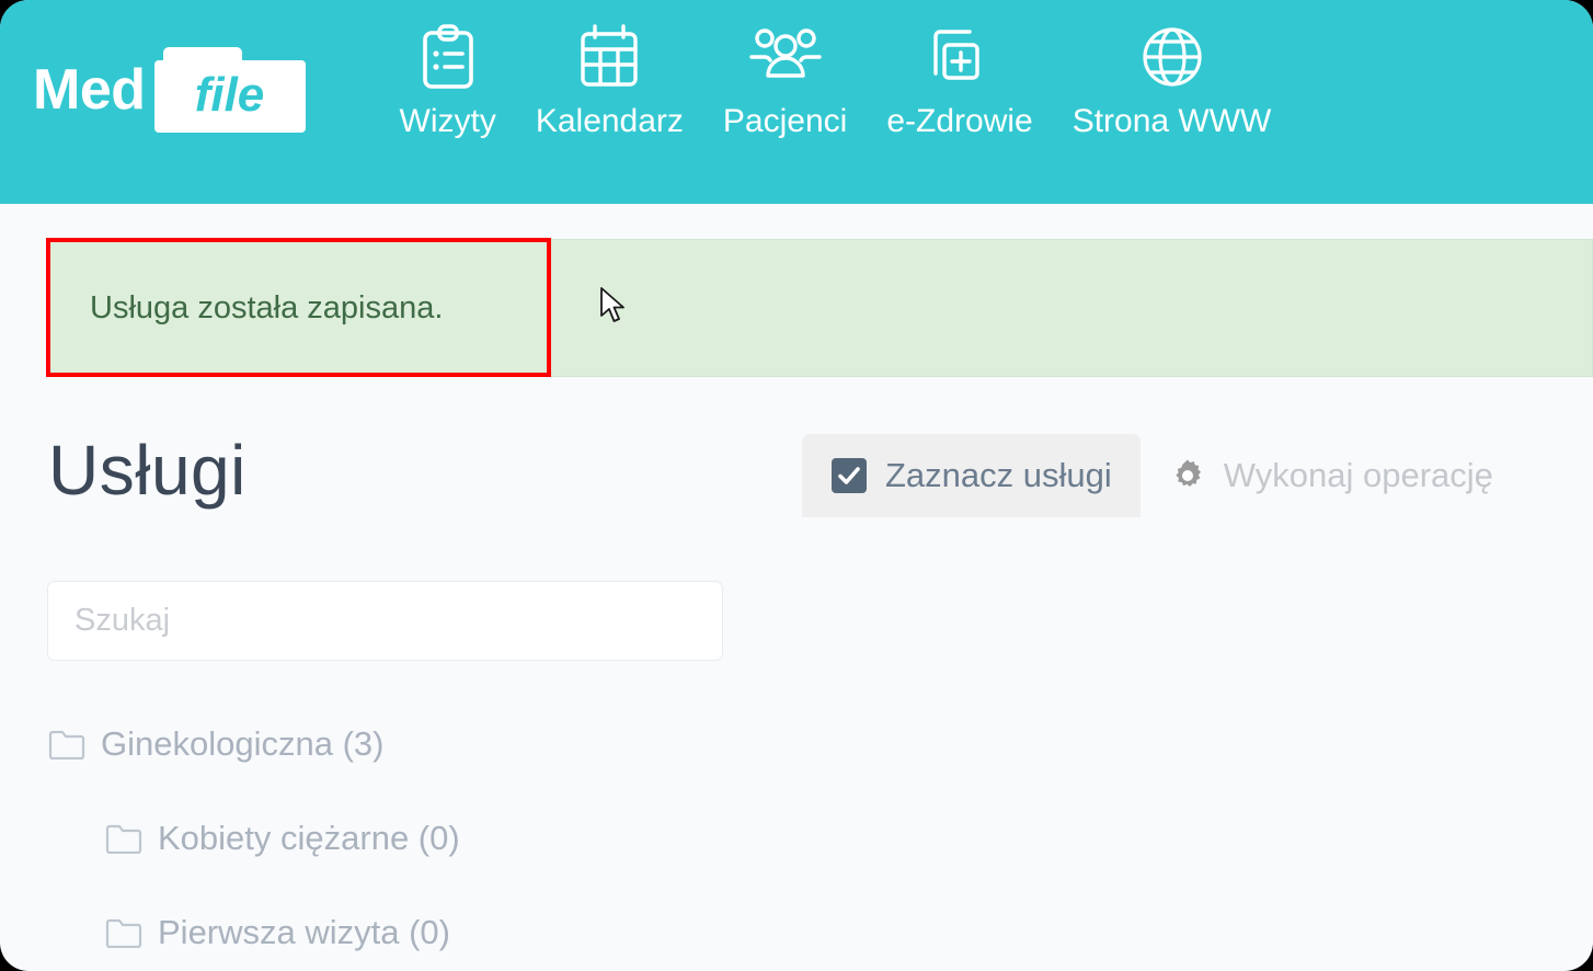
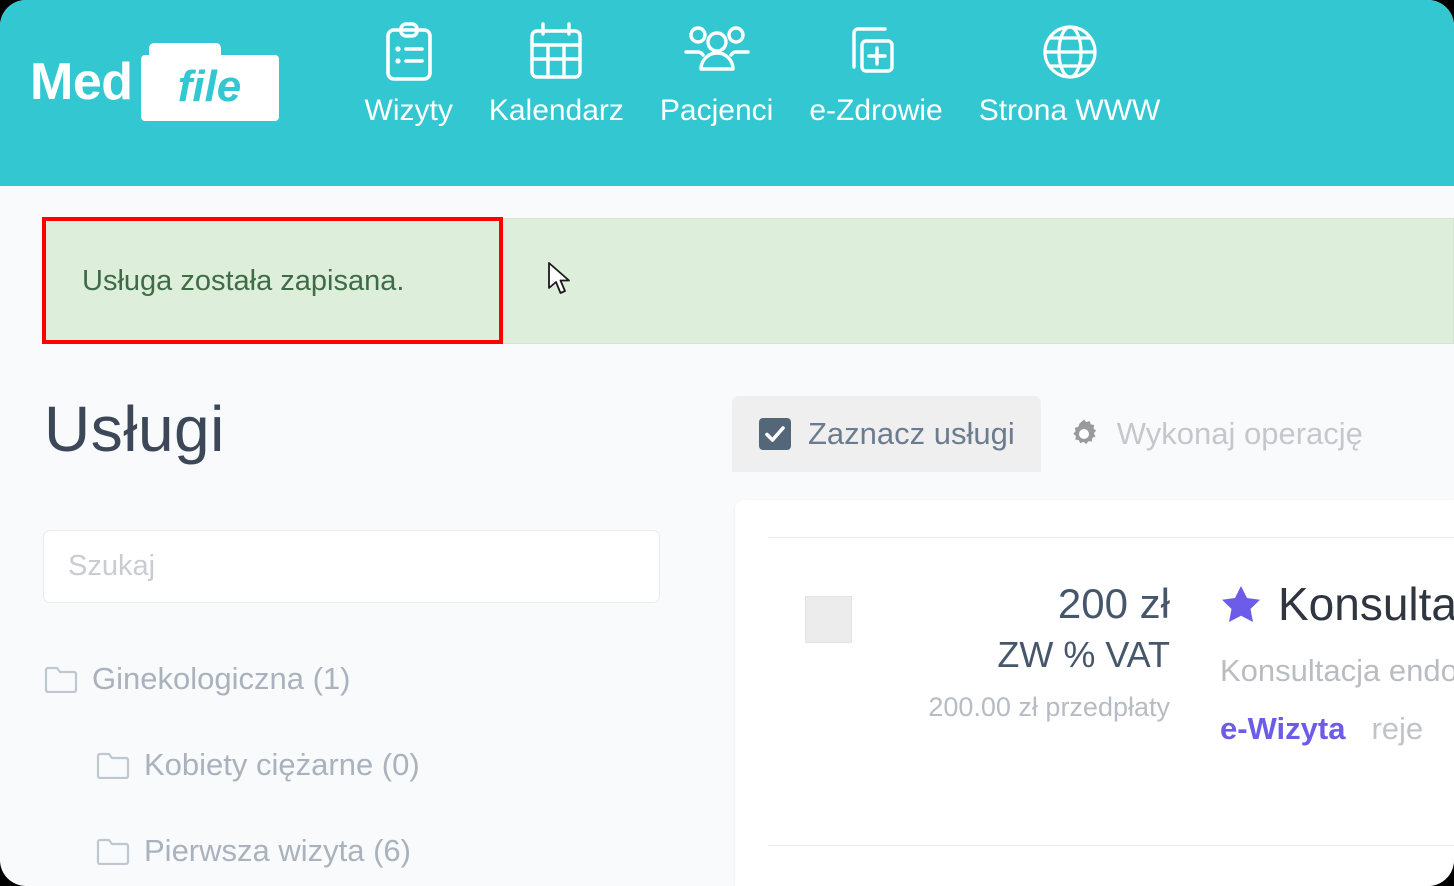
  Med
  file
  Wizyty
  Kalendarz
  Pacjenci
  e-Zdrowie
  Strona WWW
  Usługa została zapisana.
  Usługi
  Szukaj
- Ginekologiczna (3)
+ Ginekologiczna (1)
  Kobiety ciężarne (0)
- Pierwsza wizyta (0)
+ Pierwsza wizyta (6)
  Zaznacz usługi
  Wykonaj operację
+ 200 zł
+ ZW % VAT
+ 200.00 zł przedpłaty
+ Konsulta
+ Konsultacja endo
+ e-Wizyta
+ reje
